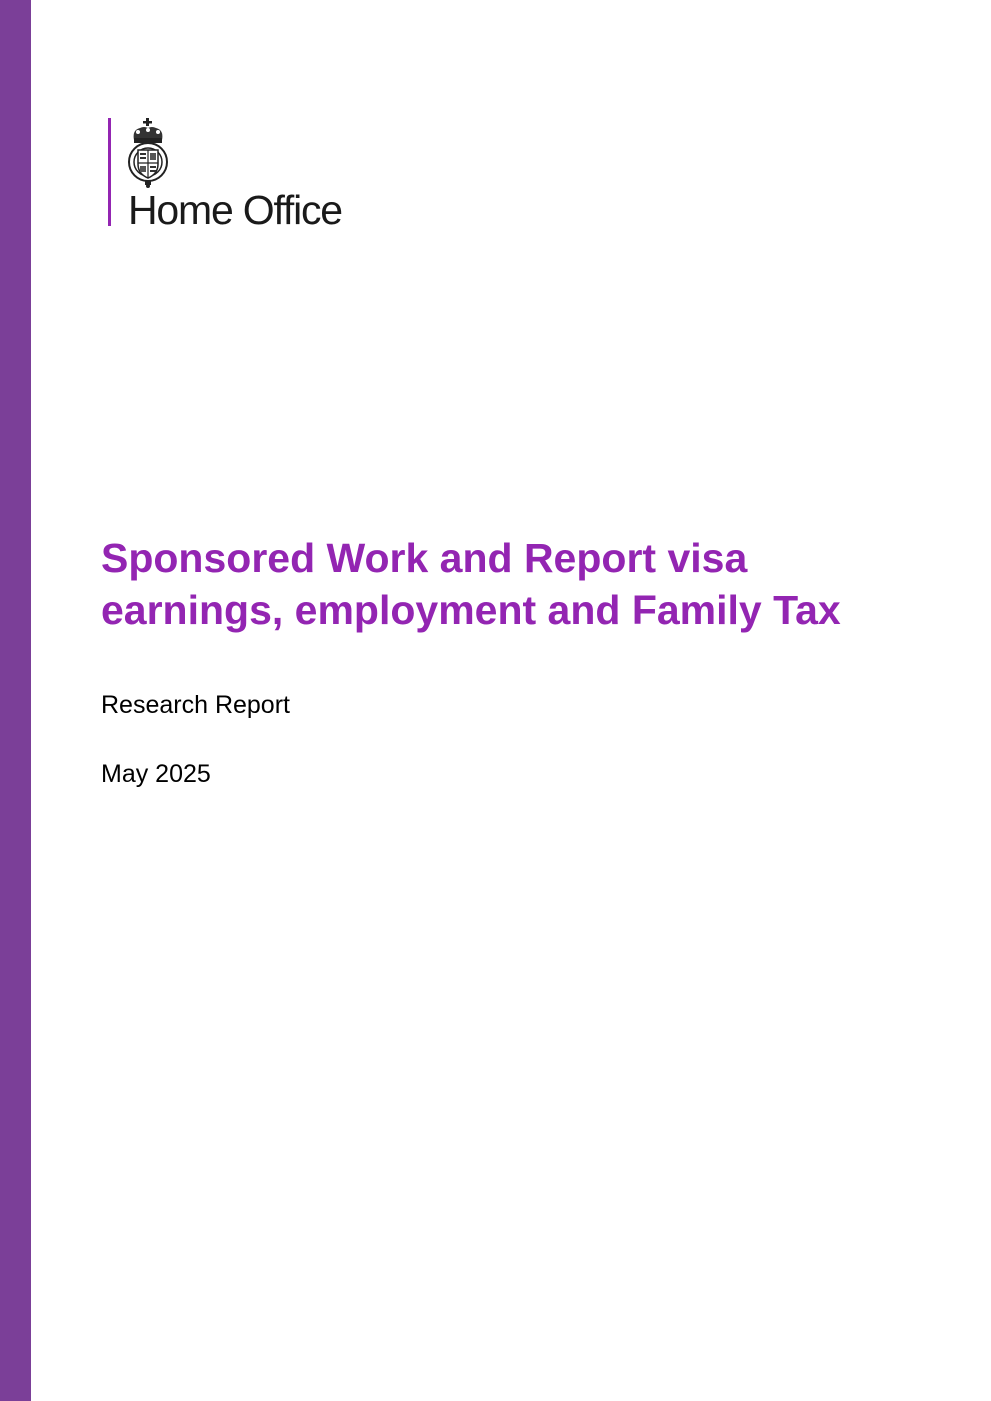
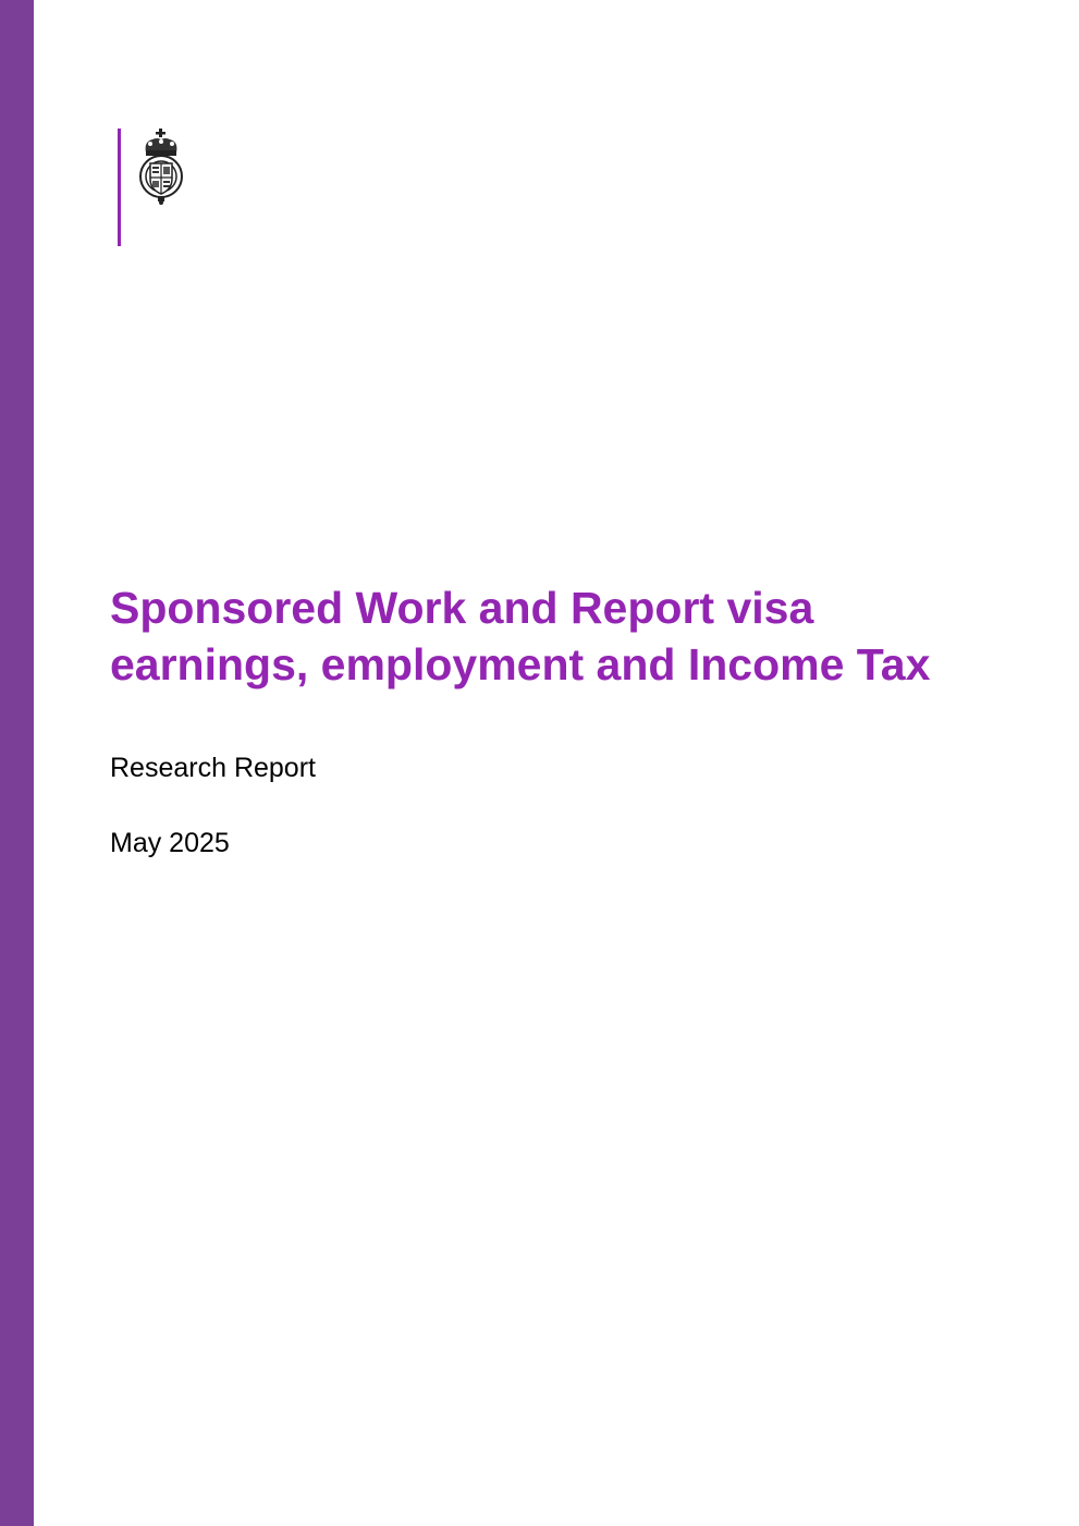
- Home Office
  Sponsored Work and Report visa
- earnings, employment and Family Tax
+ earnings, employment and Income Tax
  Research Report
  May 2025
